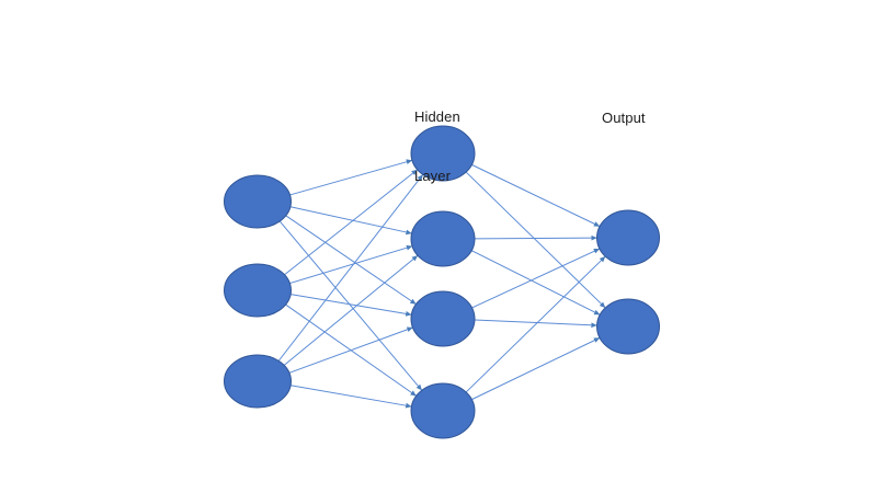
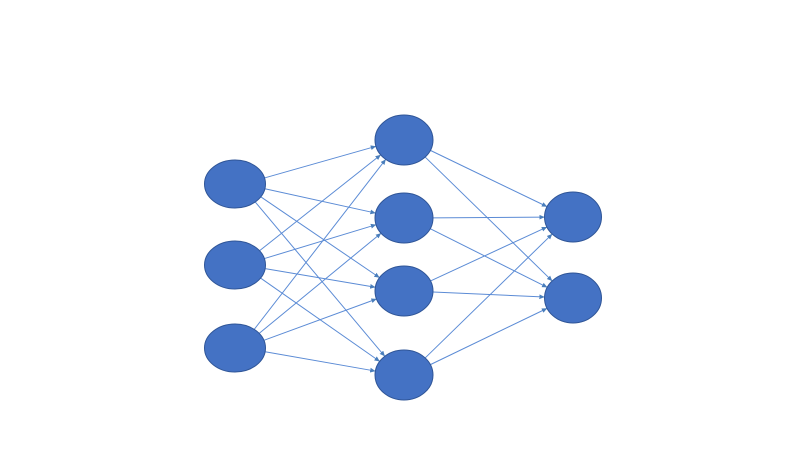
- Hidden
- Layer
- Output
